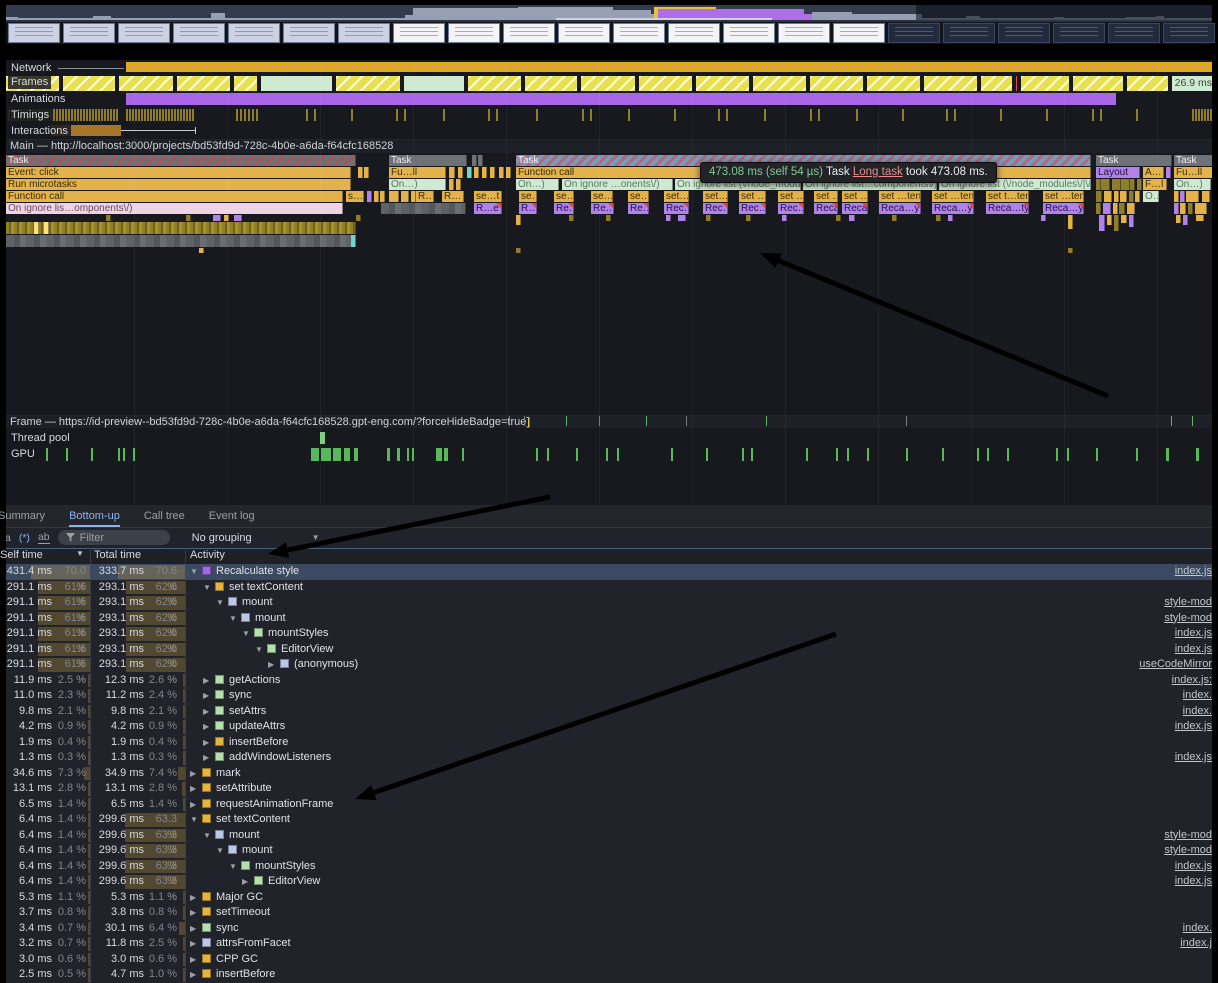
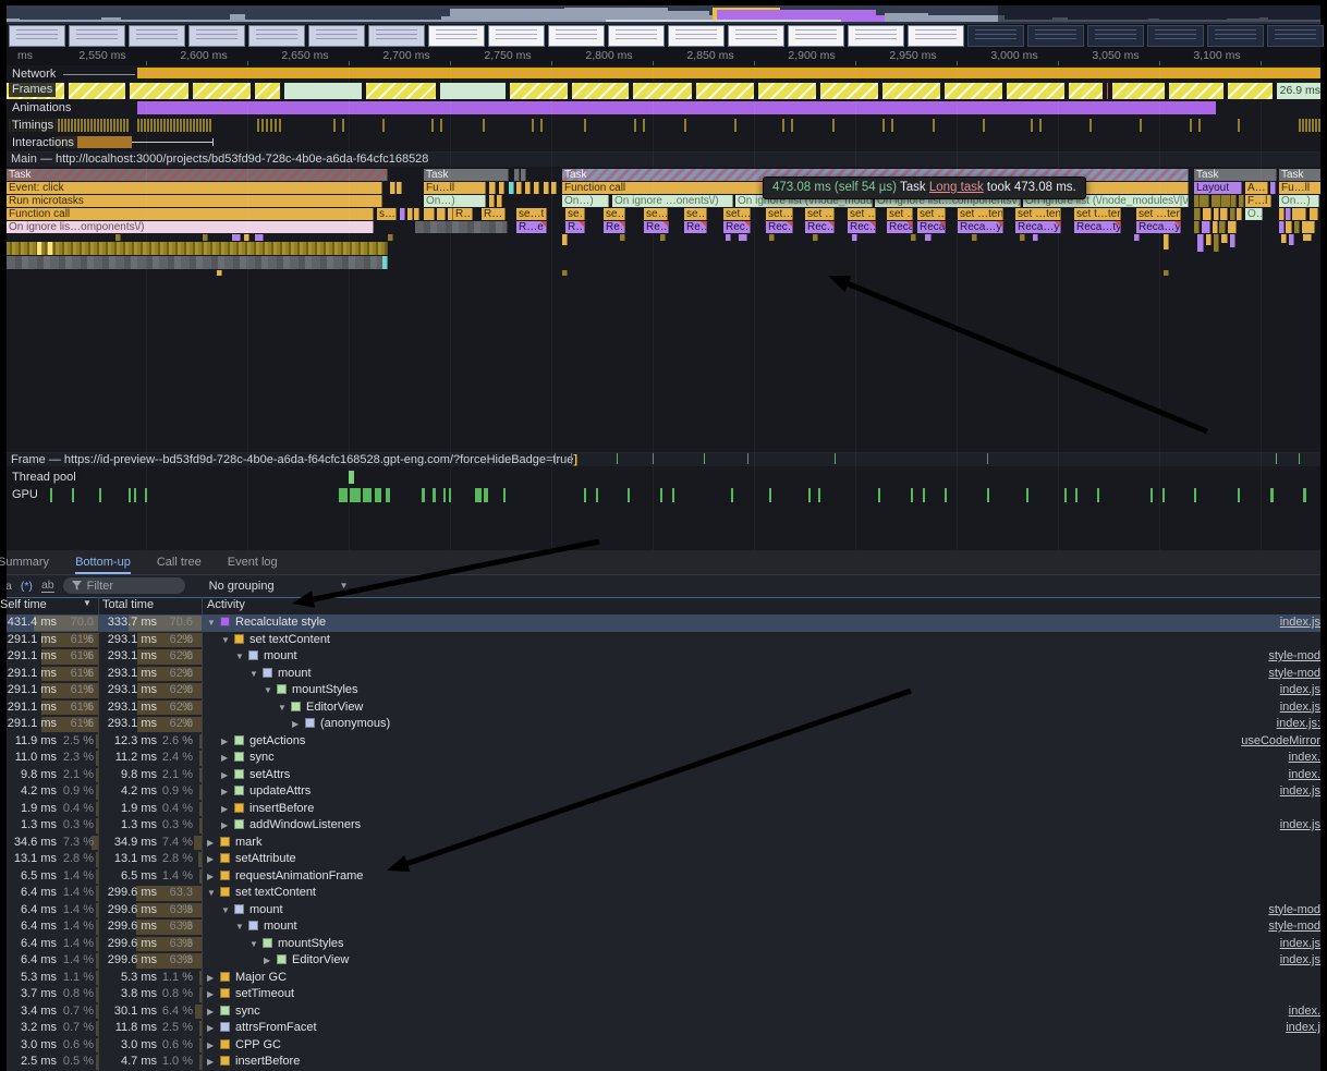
+ ms
+ 2,550 ms
+ 2,600 ms
+ 2,650 ms
+ 2,700 ms
+ 2,750 ms
+ 2,800 ms
+ 2,850 ms
+ 2,900 ms
+ 2,950 ms
+ 3,000 ms
+ 3,050 ms
+ 3,100 ms
  Network
  Frames
  Animations
  Timings
  Interactions
  Main — http://localhost:3000/projects/bd53fd9d-728c-4b0e-a6da-f64cfc168528
  Task
  Task
  Task
  Task
  Task
  Event: click
  Fu…ll
  Function call
  Layout
  A…
  Fu…ll
  Run microtasks
  On…)
  On…)
  On ignore …onents\/)
  On ignore list…components\/)
  On ignore list (\/node_modules\/|\/
  F…l
  On…)
  Function call
  R…
  R…
  se…t
  se…
  set …ten
  set …ten
  set t…te
  set …ten
  O…
  On ignore lis…omponents\/)
  R…e
  Reca…y
  Reca…y
  Reca…ty
  Reca…y
  Frame — https://id-preview--bd53fd9d-728c-4b0e-a6da-f64cfc168528.gpt-eng.com/?forceHideBadge=ru ]
  Thread pool
  GPU
  26.9 ms
  473.08 ms (self 54 µs) Task Long task took 473.08 ms.
  Summary
  Bottom-up
  Call tree
  Event log
  (*)
  ab
  Filter
  No grouping
  ▼
  Self time
  ▼
  Total time
  Activity
  431.4 ms
  70.0 %
  333.7 ms
  70.6 %
  ▼ Recalculate style
  index.js
  291.1 ms
  61.6 %
  293.1 ms
  62.0 %
  ▼ set textContent
  291.1 ms
  61.6 %
  293.1 ms
  62.0 %
  ▼ mount
  style-mod
  291.1 ms
  61.6 %
  293.1 ms
  62.0 %
  ▼ mount
  style-mod
  291.1 ms
  61.6 %
  293.1 ms
  62.0 %
  ▼ mountStyles
  index.js
  291.1 ms
  61.6 %
  293.1 ms
  62.0 %
  ▼ EditorView
  index.js
  291.1 ms
  61.6 %
  293.1 ms
  62.0 %
  ▶ (anonymous)
- useCodeMirror
+ index.js:
  11.9 ms
  2.5 %
  12.3 ms
  2.6 %
  ▶ getActions
- index.js:
+ useCodeMirror
  11.0 ms
  2.3 %
  11.2 ms
  2.4 %
  ▶ sync
  index.
  9.8 ms
  2.1 %
  9.8 ms
  2.1 %
  ▶ setAttrs
  index.
  4.2 ms
  0.9 %
  4.2 ms
  0.9 %
  ▶ updateAttrs
  index.js
  1.9 ms
  0.4 %
  1.9 ms
  0.4 %
  ▶ insertBefore
  1.3 ms
  0.3 %
  1.3 ms
  0.3 %
  ▶ addWindowListeners
  index.js
  34.6 ms
  7.3 %
  34.9 ms
  7.4 %
  ▶ mark
  13.1 ms
  2.8 %
  13.1 ms
  2.8 %
  ▶ setAttribute
  6.5 ms
  1.4 %
  6.5 ms
  1.4 %
  ▶ requestAnimationFrame
  6.4 ms
  1.4 %
  299.6 ms
  63.3 %
  ▼ set textContent
  6.4 ms
  1.4 %
  299.6 ms
  63.3 %
  ▼ mount
  style-mod
  6.4 ms
  1.4 %
  299.6 ms
  63.3 %
  ▼ mount
  style-mod
  6.4 ms
  1.4 %
  299.6 ms
  63.3 %
  ▼ mountStyles
  index.js
  6.4 ms
  1.4 %
  299.6 ms
  63.3 %
  ▶ EditorView
  index.js
  5.3 ms
  1.1 %
  5.3 ms
  1.1 %
  ▶ Major GC
  3.7 ms
  0.8 %
  3.8 ms
  0.8 %
  ▶ setTimeout
  3.4 ms
  0.7 %
  30.1 ms
  6.4 %
  ▶ sync
  index.
  3.2 ms
  0.7 %
  11.8 ms
  2.5 %
  ▶ attrsFromFacet
  index.j
  3.0 ms
  0.6 %
  3.0 ms
  0.6 %
  ▶ CPP GC
  2.5 ms
  0.5 %
  4.7 ms
  1.0 %
  ▶ insertBefore
